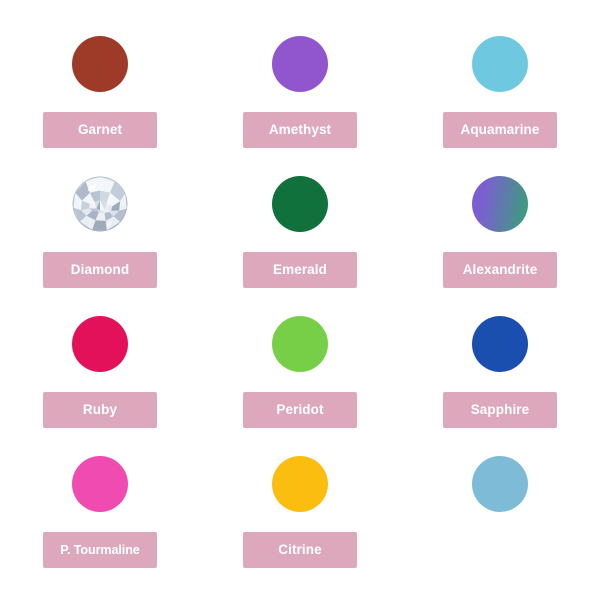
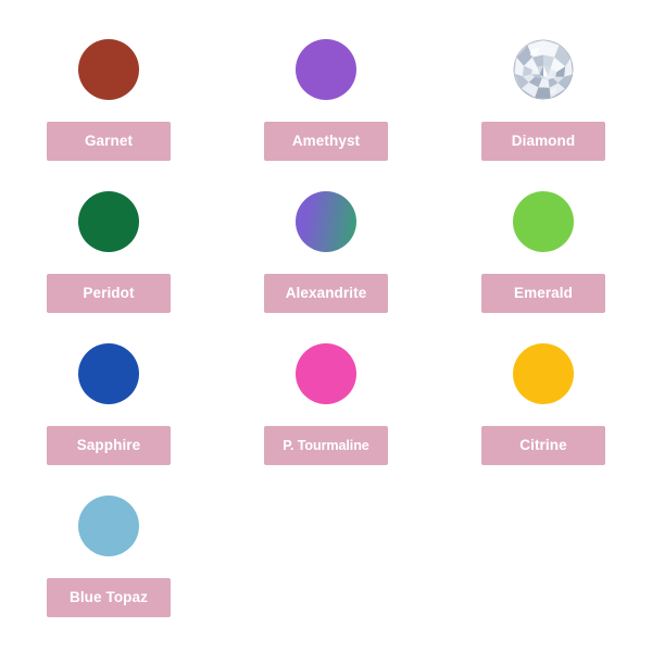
  Garnet
  Amethyst
- Aquamarine
  Diamond
- Emerald
+ Peridot
  Alexandrite
- Ruby
- Peridot
+ Emerald
  Sapphire
  P. Tourmaline
  Citrine
+ Blue Topaz
